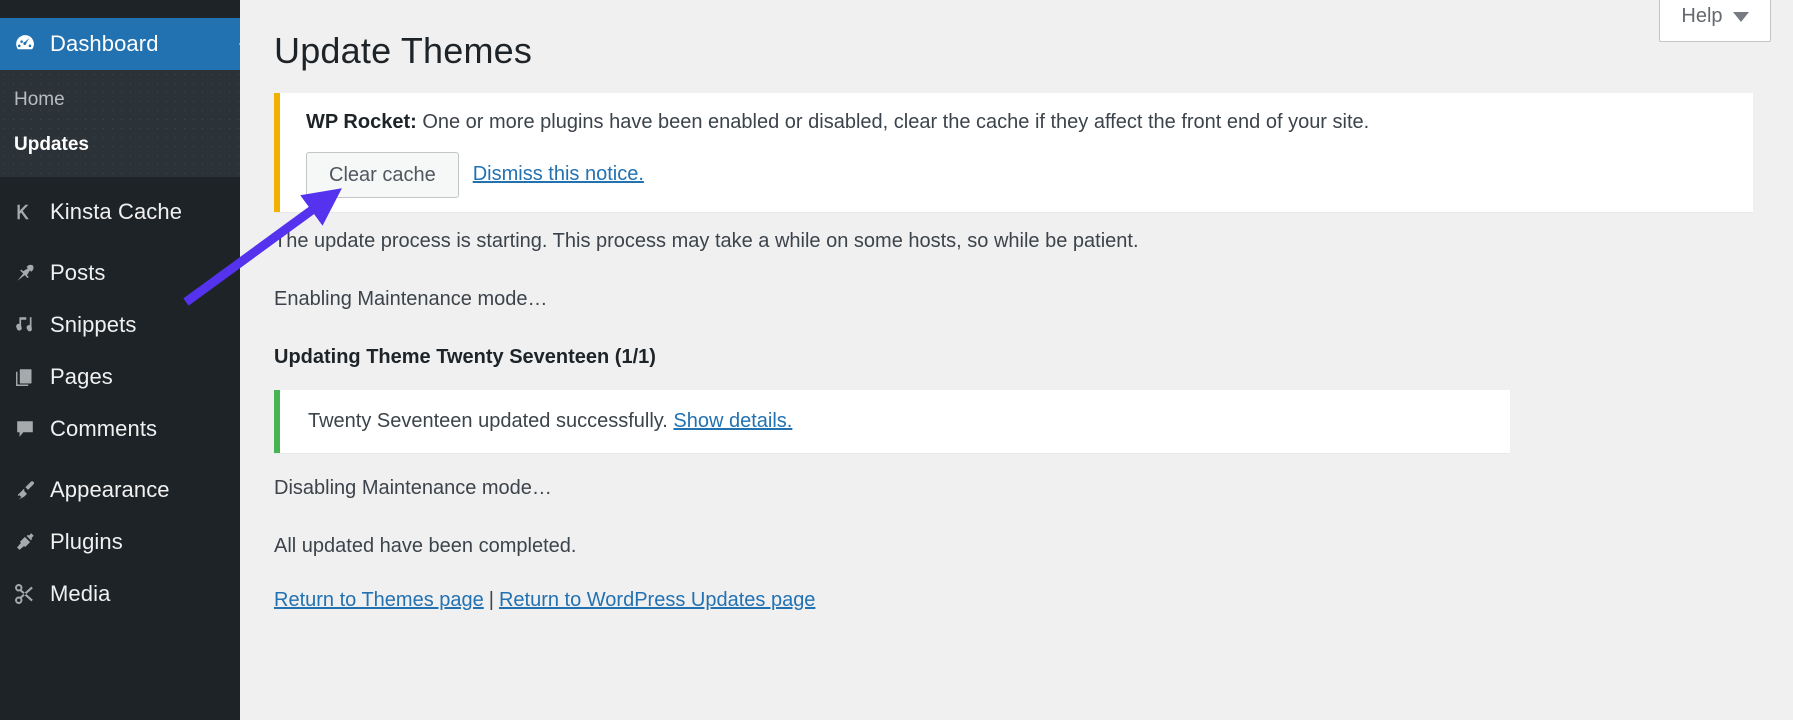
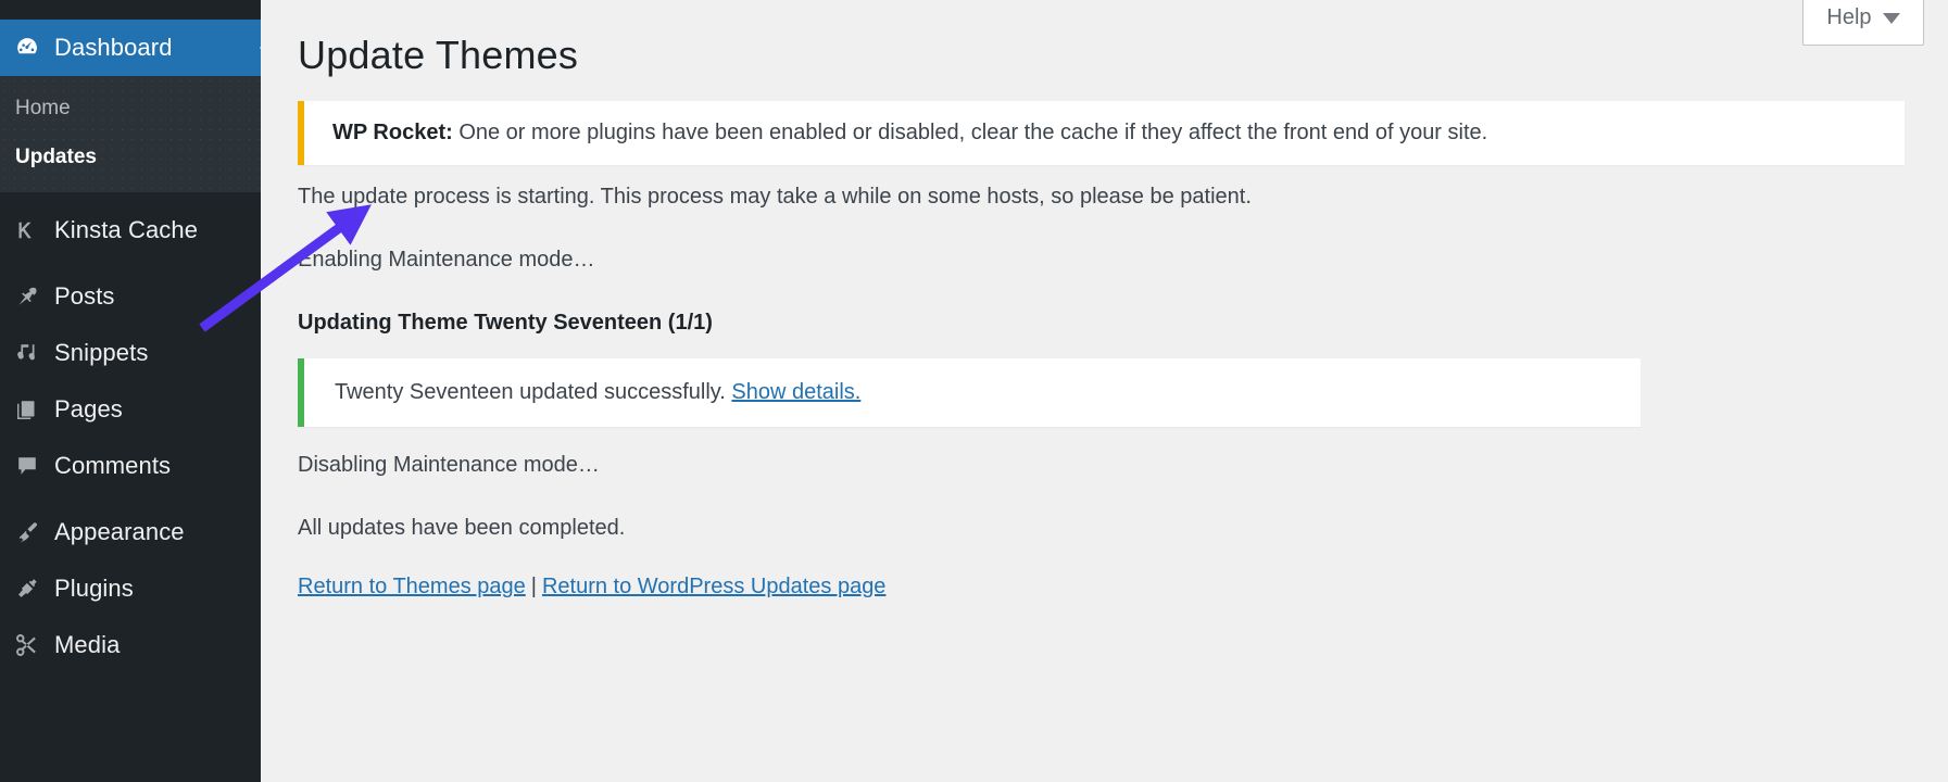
  Dashboard
  Home
  Updates
  Kinsta Cache
  Posts
  Snippets
  Pages
  Comments
  Appearance
  Plugins
  Media
  Help
  Update Themes
  WP Rocket: One or more plugins have been enabled or disabled, clear the cache if they affect the front end of your site.
- Clear cache
- Dismiss this notice.
- The update process is starting. This process may take a while on some hosts, so while be patient.
+ The update process is starting. This process may take a while on some hosts, so please be patient.
  Enabling Maintenance mode…
  Updating Theme Twenty Seventeen (1/1)
  Twenty Seventeen updated successfully. Show details.
  Disabling Maintenance mode…
- All updated have been completed.
+ All updates have been completed.
  Return to Themes page | Return to WordPress Updates page
